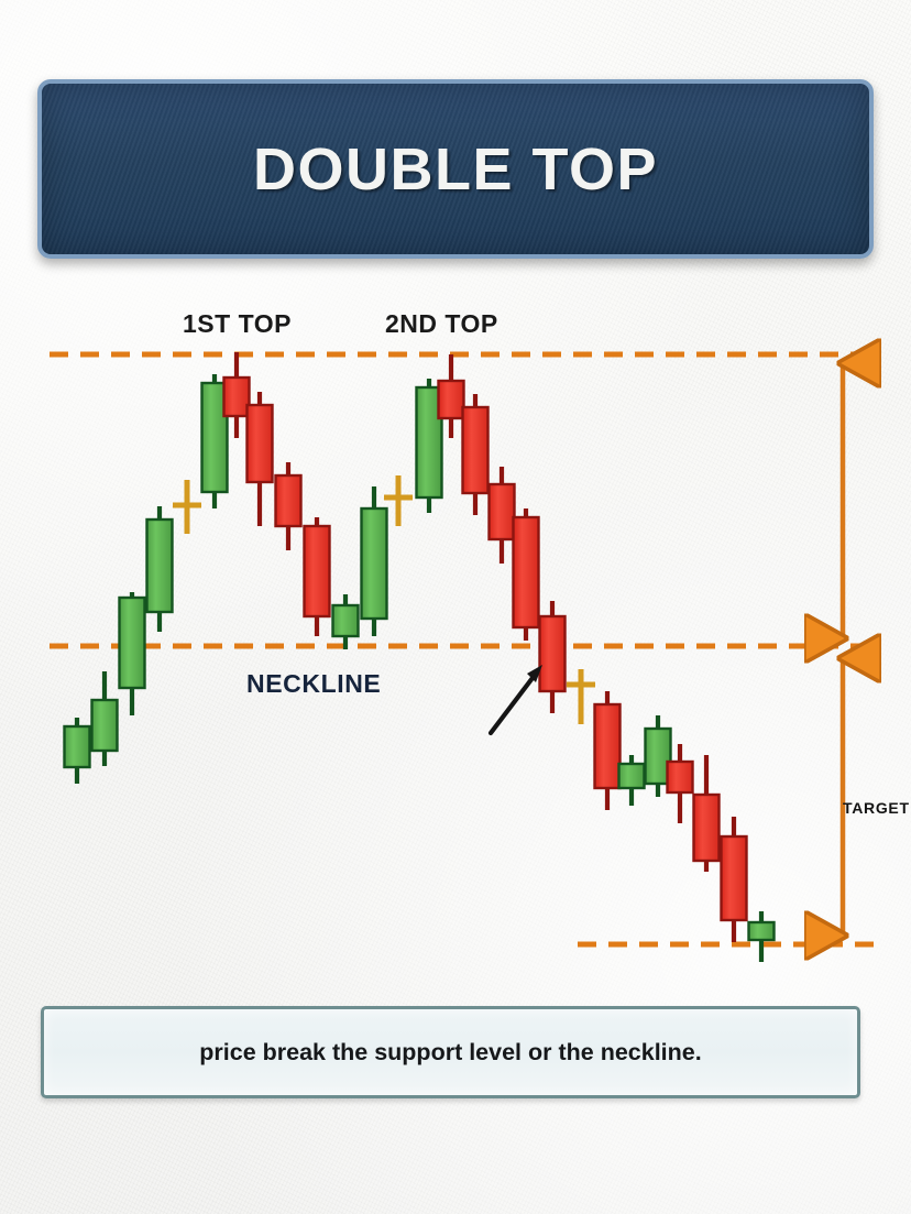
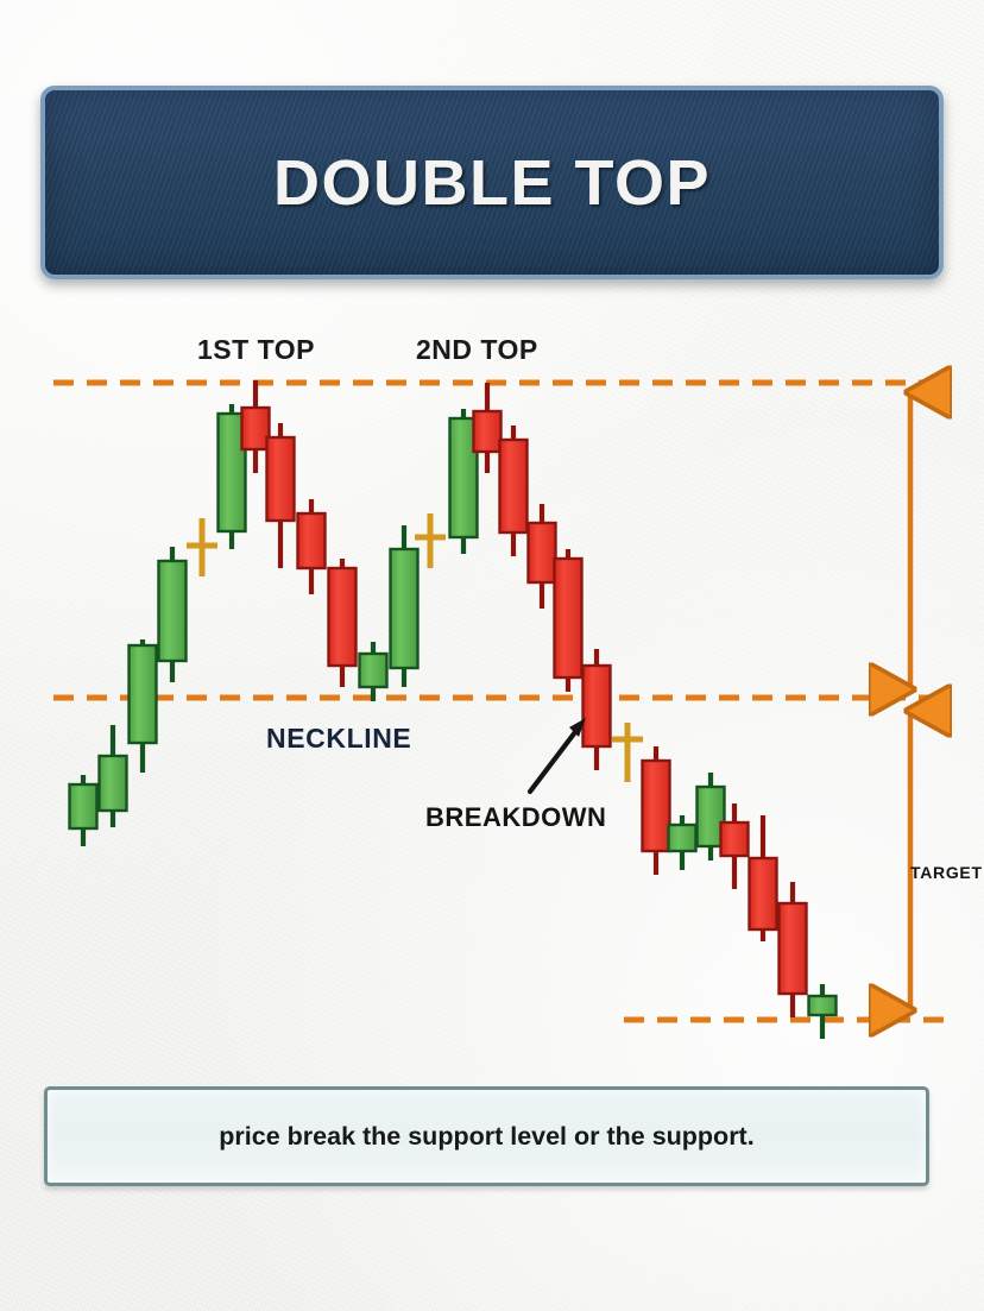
  DOUBLE TOP
  1ST TOP
  2ND TOP
  NECKLINE
+ BREAKDOWN
  TARGET
- price break the support level or the neckline.
+ price break the support level or the support.
